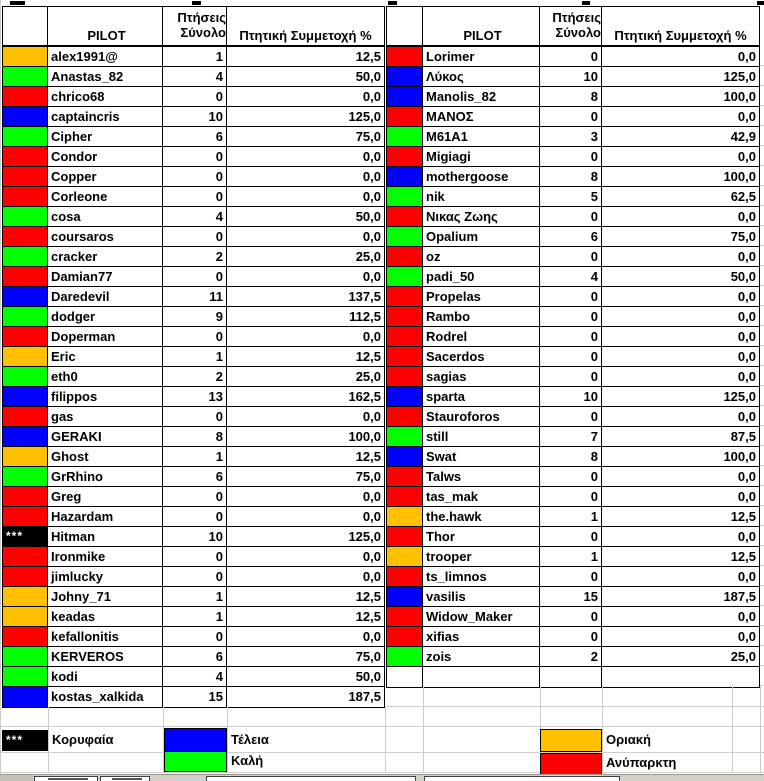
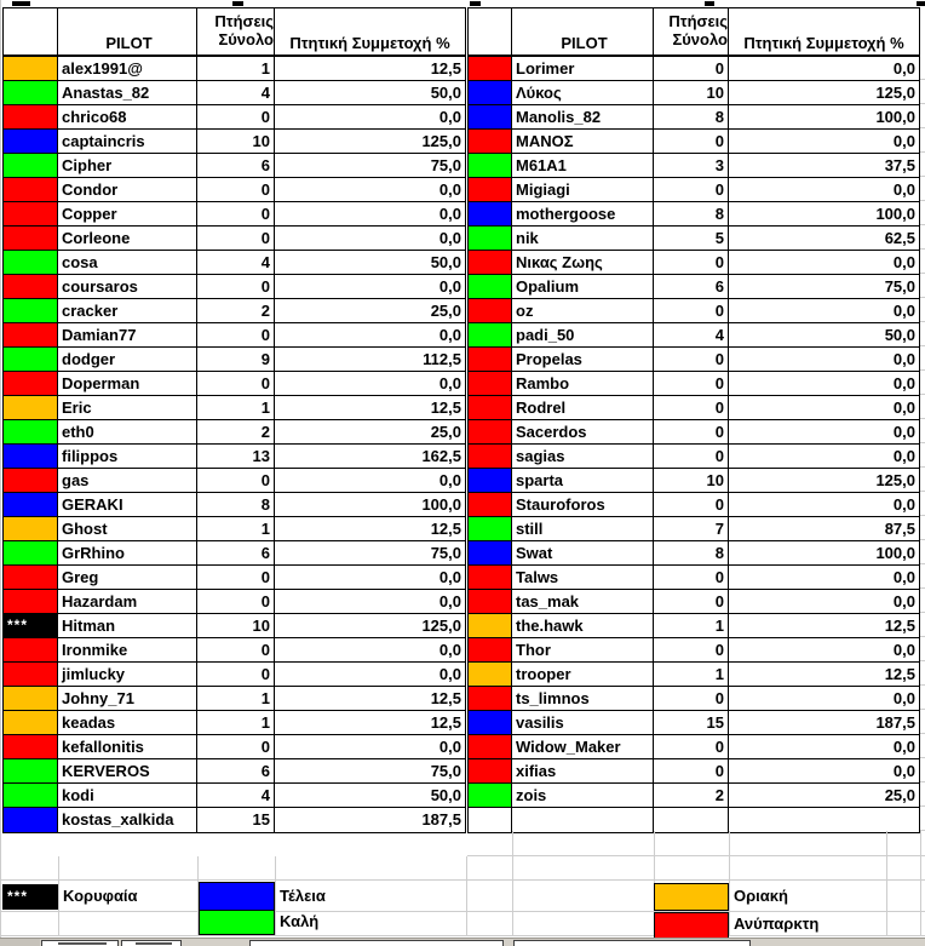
  PILOT
  Πτήσεις
  Σύνολο
  Πτητική Συμμετοχή %
  alex1991@
  1
  12,5
  Anastas_82
  4
  50,0
  chrico68
  0
  0,0
  captaincris
  10
  125,0
  Cipher
  6
  75,0
  Condor
  0
  0,0
  Copper
  0
  0,0
  Corleone
  0
  0,0
  cosa
  4
  50,0
  coursaros
  0
  0,0
  cracker
  2
  25,0
  Damian77
  0
  0,0
- Daredevil
- 11
- 137,5
  dodger
  9
  112,5
  Doperman
  0
  0,0
  Eric
  1
  12,5
  eth0
  2
  25,0
  filippos
  13
  162,5
  gas
  0
  0,0
  GERAKI
  8
  100,0
  Ghost
  1
  12,5
  GrRhino
  6
  75,0
  Greg
  0
  0,0
  Hazardam
  0
  0,0
  ***
  Hitman
  10
  125,0
  Ironmike
  0
  0,0
  jimlucky
  0
  0,0
  Johny_71
  1
  12,5
  keadas
  1
  12,5
  kefallonitis
  0
  0,0
  KERVEROS
  6
  75,0
  kodi
  4
  50,0
  kostas_xalkida
  15
  187,5
  PILOT
  Πτήσεις
  Σύνολο
  Πτητική Συμμετοχή %
  Lorimer
  0
  0,0
  Λύκος
  10
  125,0
  Manolis_82
  8
  100,0
  ΜΑΝΟΣ
  0
  0,0
  M61A1
  3
- 42,9
+ 37,5
  Migiagi
  0
  0,0
  mothergoose
  8
  100,0
  nik
  5
  62,5
  Νικας Ζωης
  0
  0,0
  Opalium
  6
  75,0
  oz
  0
  0,0
  padi_50
  4
  50,0
  Propelas
  0
  0,0
  Rambo
  0
  0,0
  Rodrel
  0
  0,0
  Sacerdos
  0
  0,0
  sagias
  0
  0,0
  sparta
  10
  125,0
  Stauroforos
  0
  0,0
  still
  7
  87,5
  Swat
  8
  100,0
  Talws
  0
  0,0
  tas_mak
  0
  0,0
  the.hawk
  1
  12,5
  Thor
  0
  0,0
  trooper
  1
  12,5
  ts_limnos
  0
  0,0
  vasilis
  15
  187,5
  Widow_Maker
  0
  0,0
  xifias
  0
  0,0
  zois
  2
  25,0
  ***
  Κορυφαία
  Τέλεια
  Καλή
  Οριακή
  Ανύπαρκτη
